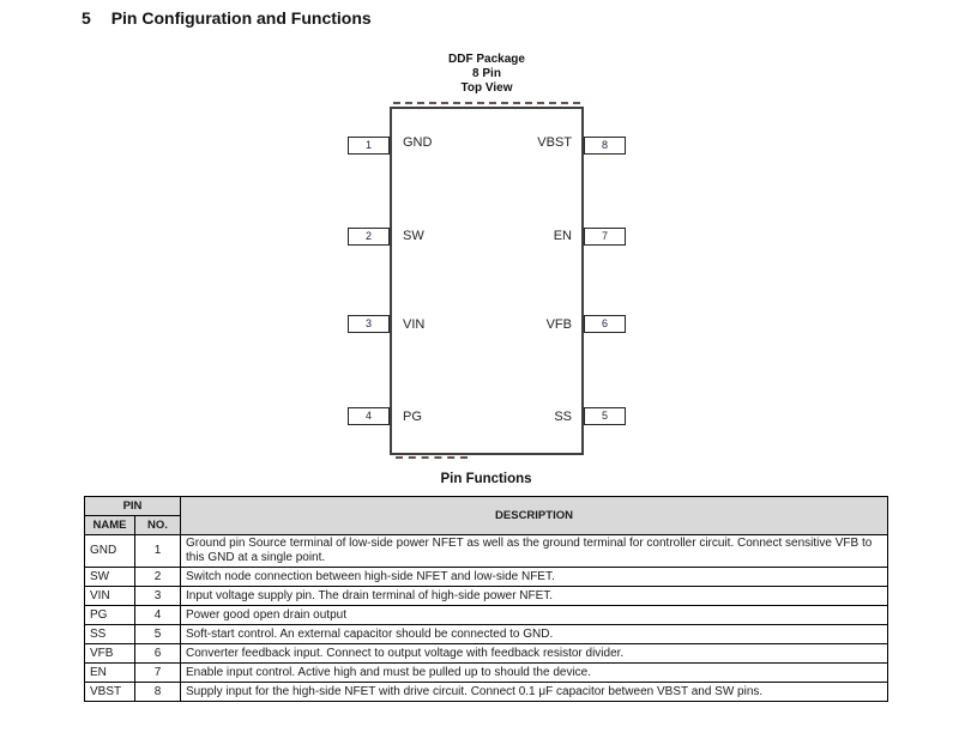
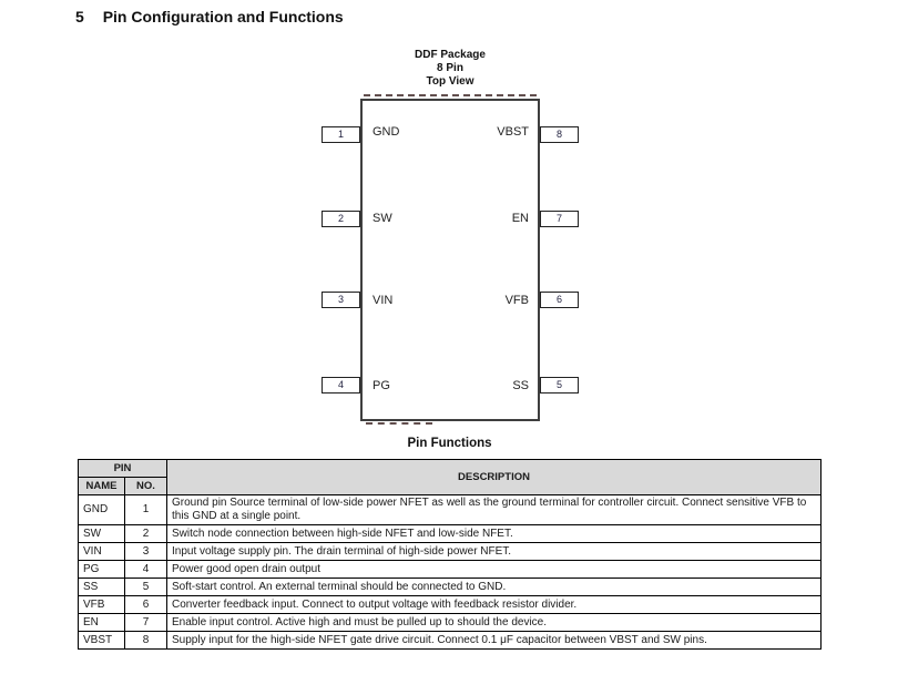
  5 Pin Configuration and Functions
  DDF Package
  8 Pin
  Top View
  1
  2
  3
  4
  8
  7
  6
  5
  GND
  SW
  VIN
  PG
  VBST
  EN
  VFB
  SS
  Pin Functions
  PIN	DESCRIPTION
  NAME	NO.
  GND	1	Ground pin Source terminal of low-side power NFET as well as the ground terminal for controller circuit. Connect sensitive VFB to this GND at a single point.
  SW	2	Switch node connection between high-side NFET and low-side NFET.
  VIN	3	Input voltage supply pin. The drain terminal of high-side power NFET.
  PG	4	Power good open drain output
- SS	5	Soft-start control. An external capacitor should be connected to GND.
+ SS	5	Soft-start control. An external terminal should be connected to GND.
  VFB	6	Converter feedback input. Connect to output voltage with feedback resistor divider.
  EN	7	Enable input control. Active high and must be pulled up to should the device.
- VBST	8	Supply input for the high-side NFET with drive circuit. Connect 0.1 μF capacitor between VBST and SW pins.
+ VBST	8	Supply input for the high-side NFET gate drive circuit. Connect 0.1 μF capacitor between VBST and SW pins.
